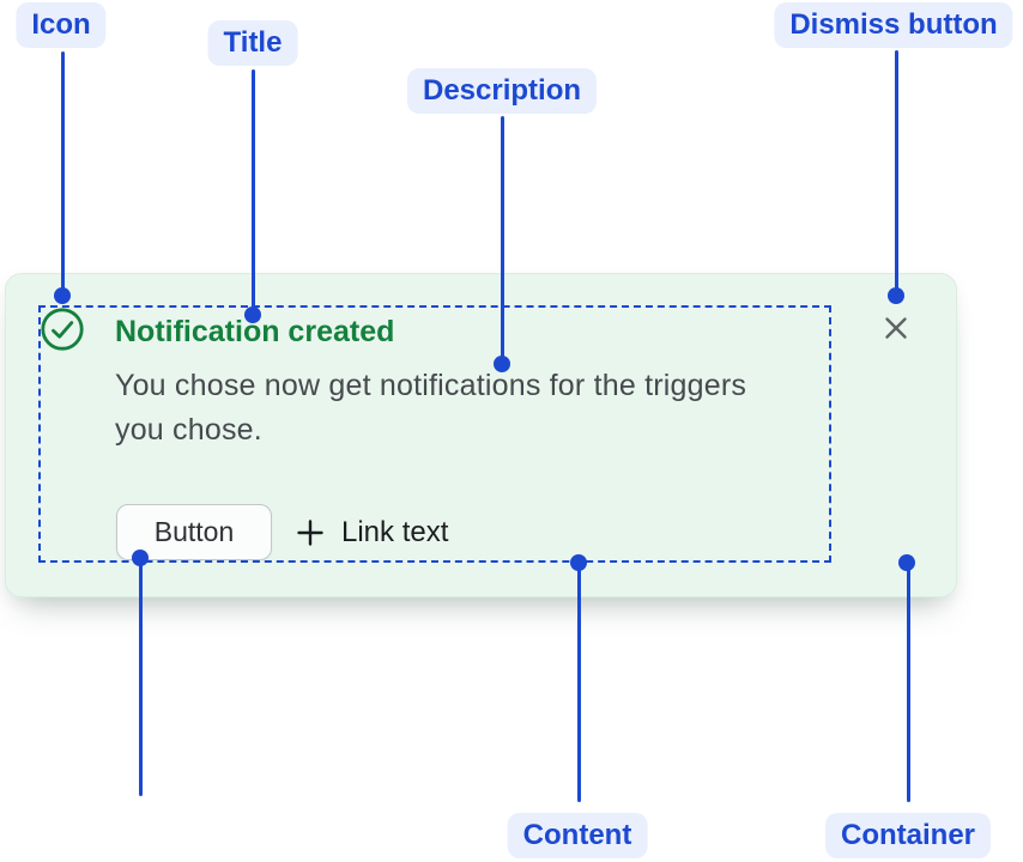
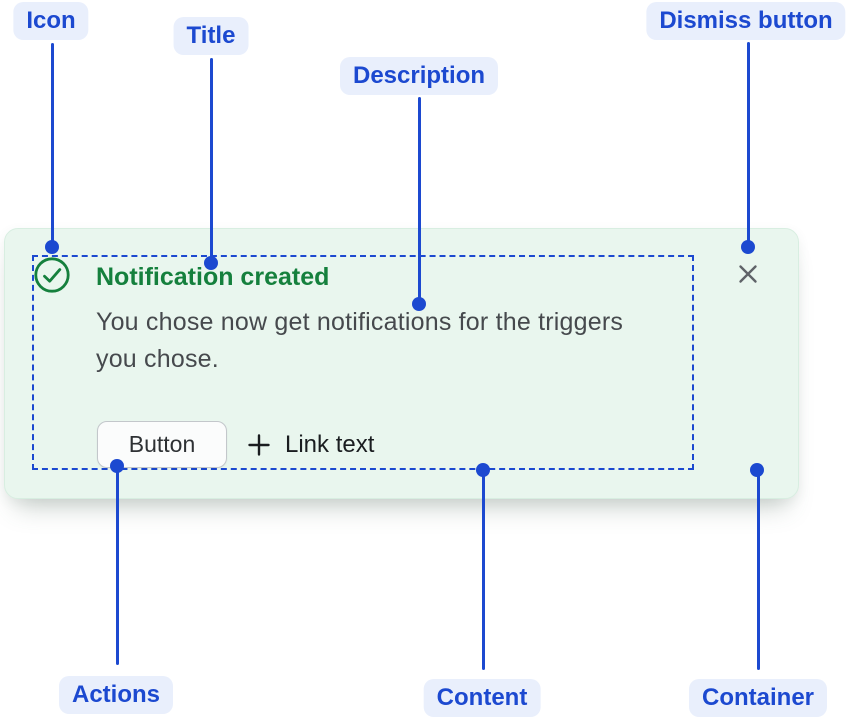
  Notification created
  You chose now get notifications for the triggers
  you chose.
  Button
  Link text
  Icon
  Title
  Description
  Dismiss button
+ Actions
  Content
  Container
